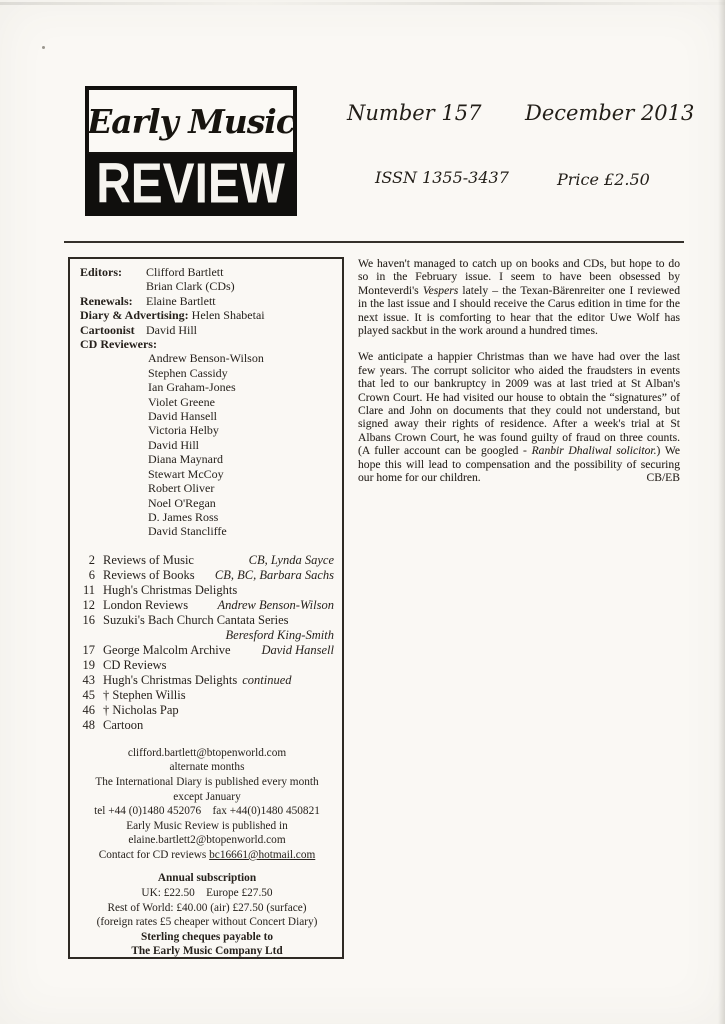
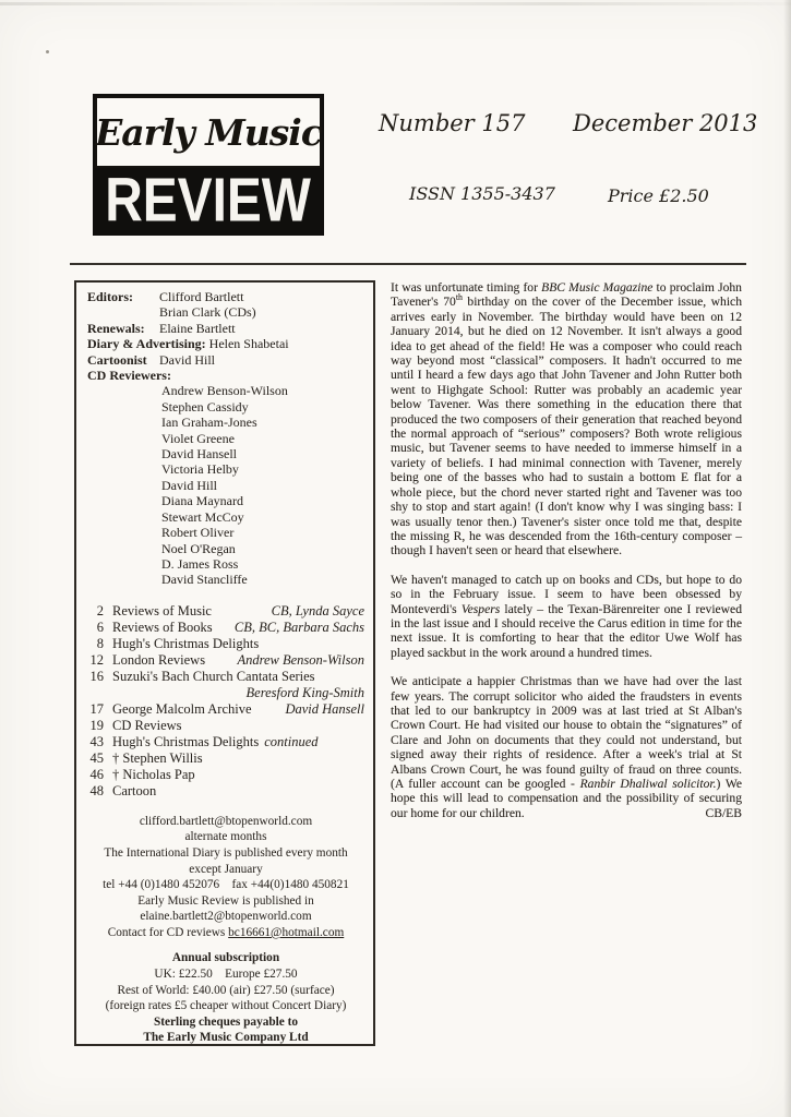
  Early Music
  REVIEW
  Number 157
  December 2013
  ISSN 1355-3437
  Price £2.50
  Editors:
  Clifford Bartlett
  Brian Clark (CDs)
  Renewals:
  Elaine Bartlett
  Diary & Advertising: Helen Shabetai
  Cartoonist
  David Hill
  CD Reviewers:
  Andrew Benson-Wilson
  Stephen Cassidy
  Ian Graham-Jones
  Violet Greene
  David Hansell
  Victoria Helby
  David Hill
  Diana Maynard
  Stewart McCoy
  Robert Oliver
  Noel O'Regan
  D. James Ross
  David Stancliffe
  2
  Reviews of Music
  CB, Lynda Sayce
  6
  Reviews of Books
  CB, BC, Barbara Sachs
- 11
+ 8
  Hugh's Christmas Delights
  12
  London Reviews
  Andrew Benson-Wilson
  16
  Suzuki's Bach Church Cantata Series
  Beresford King-Smith
  17
  George Malcolm Archive
  David Hansell
  19
  CD Reviews
  43
  Hugh's Christmas Delights
  continued
  45
  † Stephen Willis
  46
  † Nicholas Pap
  48
  Cartoon
  clifford.bartlett@btopenworld.com
  alternate months
  The International Diary is published every month
  except January
  tel +44 (0)1480 452076 fax +44(0)1480 450821
  Early Music Review is published in
  elaine.bartlett2@btopenworld.com
  Contact for CD reviews bc16661@hotmail.com
  Annual subscription
  UK: £22.50 Europe £27.50
  Rest of World: £40.00 (air) £27.50 (surface)
  (foreign rates £5 cheaper without Concert Diary)
  Sterling cheques payable to
  The Early Music Company Ltd
+ It was unfortunate timing for BBC Music Magazine to proclaim John Tavener's 70th birthday on the cover of the December issue, which arrives early in November. The birthday would have been on 12 January 2014, but he died on 12 November. It isn't always a good idea to get ahead of the field! He was a composer who could reach way beyond most “classical” composers. It hadn't occurred to me until I heard a few days ago that John Tavener and John Rutter both went to Highgate School: Rutter was probably an academic year below Tavener. Was there something in the education there that produced the two composers of their generation that reached beyond the normal approach of “serious” composers? Both wrote religious music, but Tavener seems to have needed to immerse himself in a variety of beliefs. I had minimal connection with Tavener, merely being one of the basses who had to sustain a bottom E flat for a whole piece, but the chord never started right and Tavener was too shy to stop and start again! (I don't know why I was singing bass: I was usually tenor then.) Tavener's sister once told me that, despite the missing R, he was descended from the 16th-century composer – though I haven't seen or heard that elsewhere.
  We haven't managed to catch up on books and CDs, but hope to do so in the February issue. I seem to have been obsessed by Monteverdi's Vespers lately – the Texan-Bärenreiter one I reviewed in the last issue and I should receive the Carus edition in time for the next issue. It is comforting to hear that the editor Uwe Wolf has played sackbut in the work around a hundred times.
  We anticipate a happier Christmas than we have had over the last few years. The corrupt solicitor who aided the fraudsters in events that led to our bankruptcy in 2009 was at last tried at St Alban's Crown Court. He had visited our house to obtain the “signatures” of Clare and John on documents that they could not understand, but signed away their rights of residence. After a week's trial at St Albans Crown Court, he was found guilty of fraud on three counts. (A fuller account can be googled - Ranbir Dhaliwal solicitor.) We hope this will lead to compensation and the possibility of securing our home for our children.
  CB/EB
